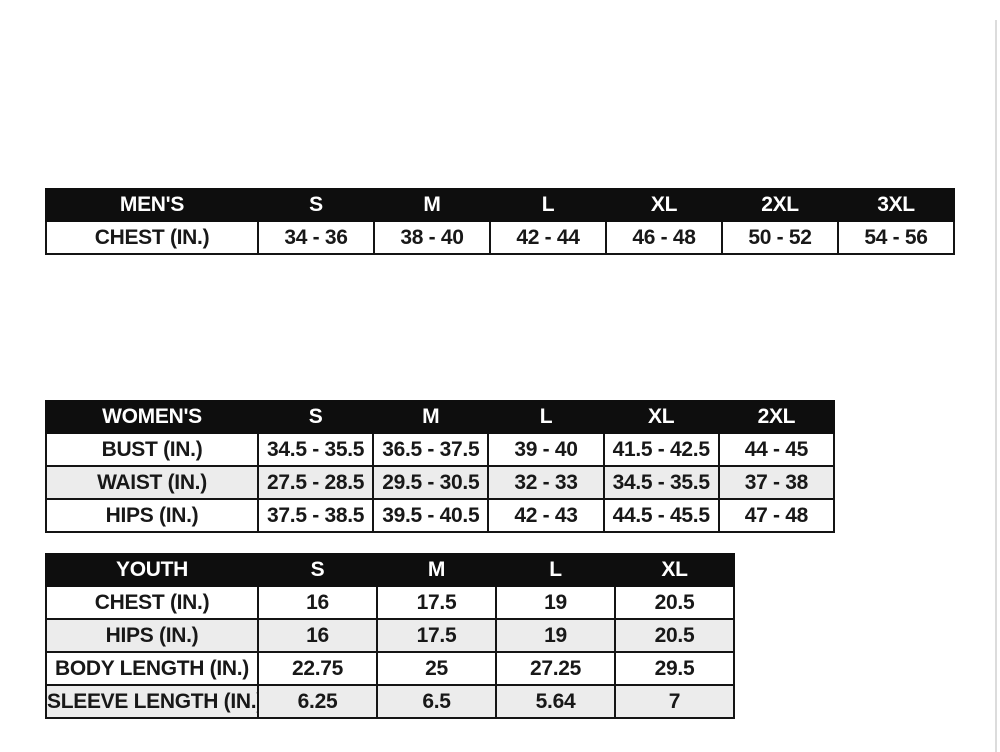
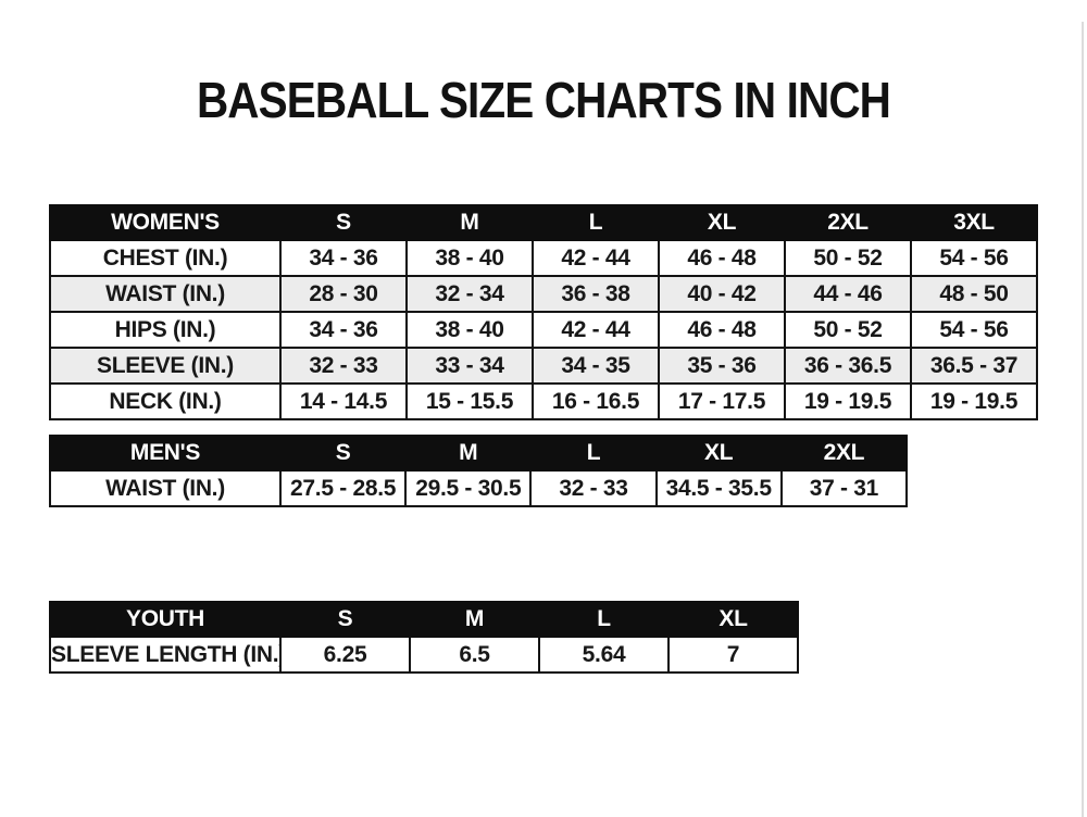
+ BASEBALL SIZE CHARTS IN INCH
- MEN'S	S	M	L	XL	2XL	3XL
+ WOMEN'S	S	M	L	XL	2XL	3XL
  CHEST (IN.)	34 - 36	38 - 40	42 - 44	46 - 48	50 - 52	54 - 56
+ WAIST (IN.)	28 - 30	32 - 34	36 - 38	40 - 42	44 - 46	48 - 50
+ HIPS (IN.)	34 - 36	38 - 40	42 - 44	46 - 48	50 - 52	54 - 56
+ SLEEVE (IN.)	32 - 33	33 - 34	34 - 35	35 - 36	36 - 36.5	36.5 - 37
+ NECK (IN.)	14 - 14.5	15 - 15.5	16 - 16.5	17 - 17.5	19 - 19.5	19 - 19.5
- WOMEN'S	S	M	L	XL	2XL
+ MEN'S	S	M	L	XL	2XL
- BUST (IN.)	34.5 - 35.5	36.5 - 37.5	39 - 40	41.5 - 42.5	44 - 45
- WAIST (IN.)	27.5 - 28.5	29.5 - 30.5	32 - 33	34.5 - 35.5	37 - 38
+ WAIST (IN.)	27.5 - 28.5	29.5 - 30.5	32 - 33	34.5 - 35.5	37 - 31
- HIPS (IN.)	37.5 - 38.5	39.5 - 40.5	42 - 43	44.5 - 45.5	47 - 48
  YOUTH	S	M	L	XL
- CHEST (IN.)	16	17.5	19	20.5
- HIPS (IN.)	16	17.5	19	20.5
- BODY LENGTH (IN.)	22.75	25	27.25	29.5
  SLEEVE LENGTH (IN.	6.25	6.5	5.64	7
